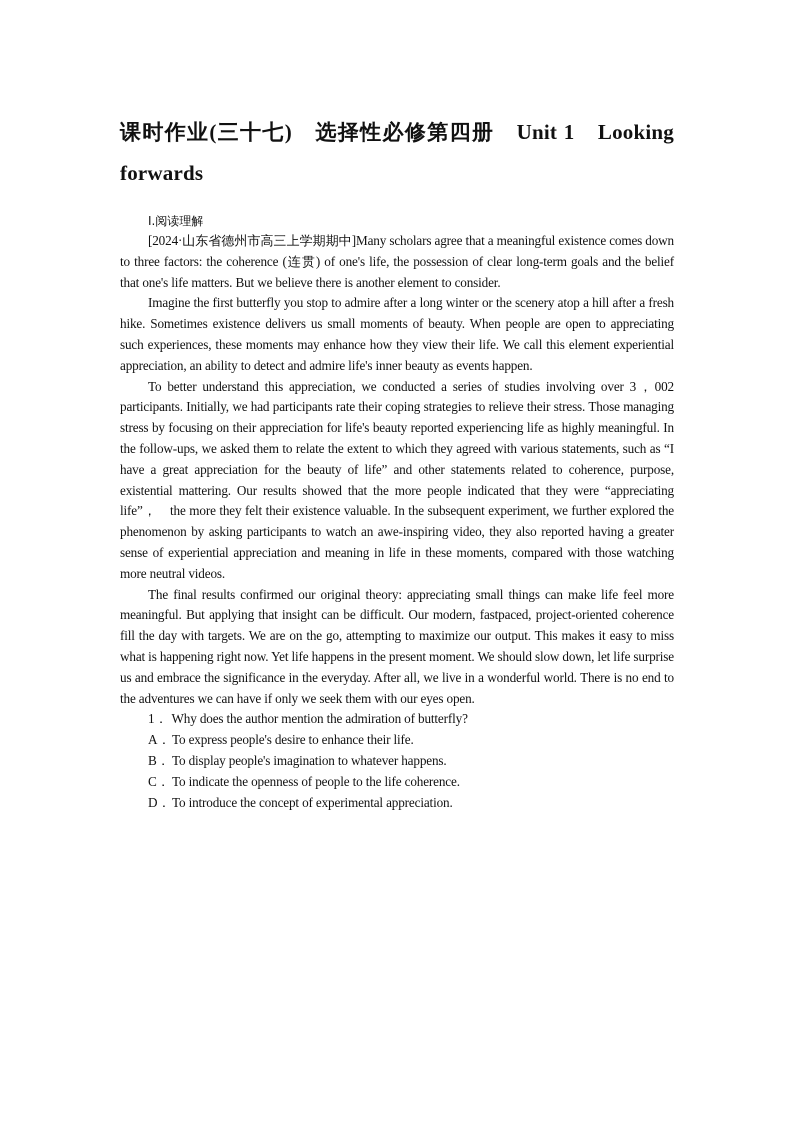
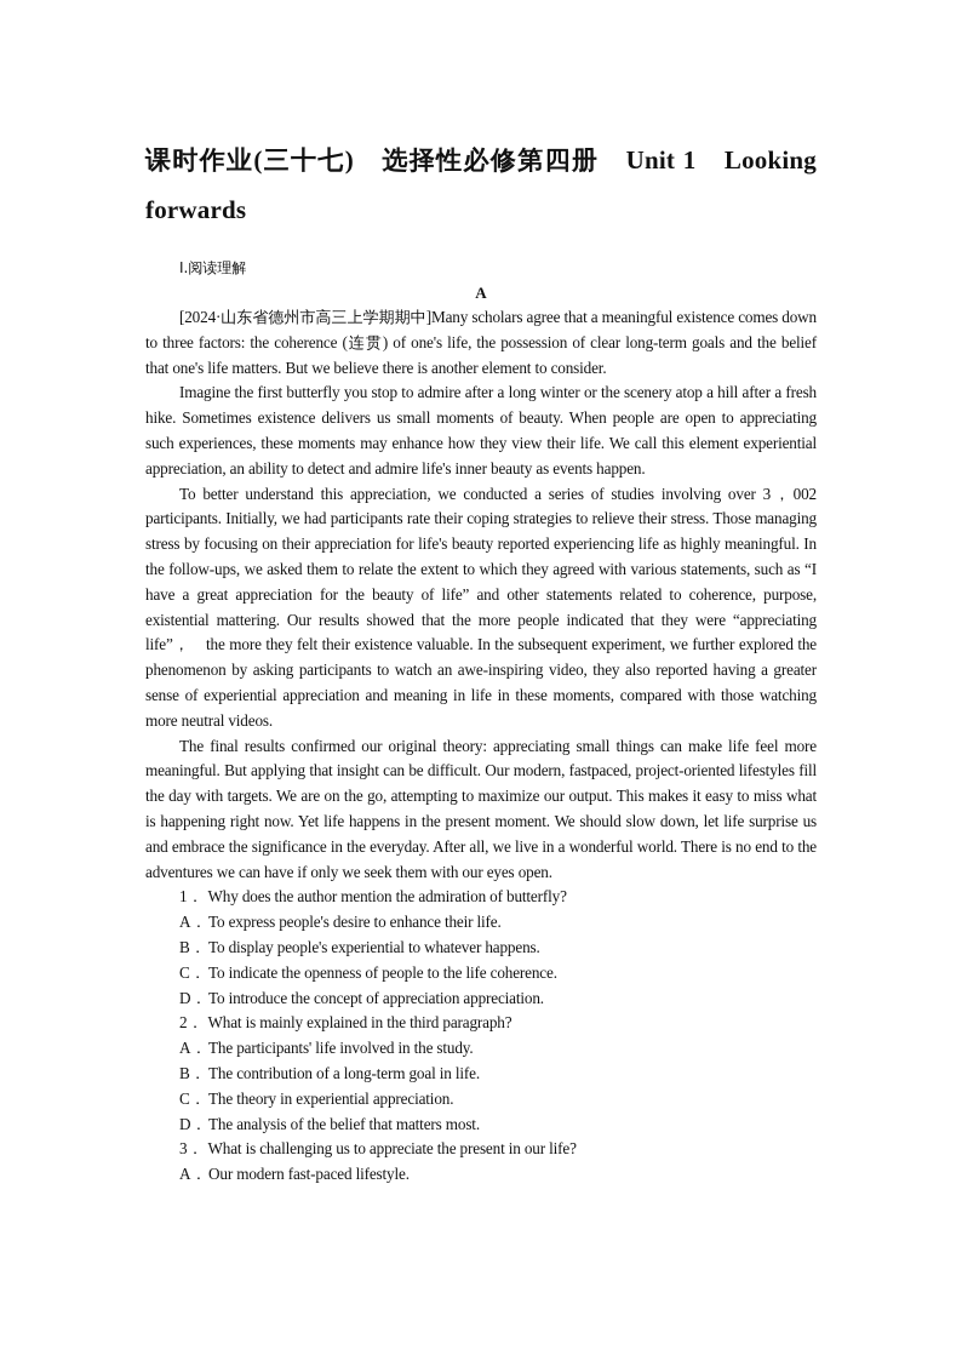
  课时作业(三十七) 选择性必修第四册 Unit 1 Looking
  forwards
  Ⅰ.阅读理解
+ A
  [2024·山东省德州市高三上学期期中]Many scholars agree that a meaningful existence comes down to three factors: the coherence (连贯) of one's life, the possession of clear long-term goals and the belief that one's life matters. But we believe there is another element to consider.
  Imagine the first butterfly you stop to admire after a long winter or the scenery atop a hill after a fresh hike. Sometimes existence delivers us small moments of beauty. When people are open to appreciating such experiences, these moments may enhance how they view their life. We call this element experiential appreciation, an ability to detect and admire life's inner beauty as events happen.
  To better understand this appreciation, we conducted a series of studies involving over 3，002 participants. Initially, we had participants rate their coping strategies to relieve their stress. Those managing stress by focusing on their appreciation for life's beauty reported experiencing life as highly meaningful. In the follow-ups, we asked them to relate the extent to which they agreed with various statements, such as “I have a great appreciation for the beauty of life” and other statements related to coherence, purpose, existential mattering. Our results showed that the more people indicated that they were “appreciating life”， the more they felt their existence valuable. In the subsequent experiment, we further explored the phenomenon by asking participants to watch an awe-inspiring video, they also reported having a greater sense of experiential appreciation and meaning in life in these moments, compared with those watching more neutral videos.
- The final results confirmed our original theory: appreciating small things can make life feel more meaningful. But applying that insight can be difficult. Our modern, fastpaced, project-oriented coherence fill the day with targets. We are on the go, attempting to maximize our output. This makes it easy to miss what is happening right now. Yet life happens in the present moment. We should slow down, let life surprise us and embrace the significance in the everyday. After all, we live in a wonderful world. There is no end to the adventures we can have if only we seek them with our eyes open.
+ The final results confirmed our original theory: appreciating small things can make life feel more meaningful. But applying that insight can be difficult. Our modern, fastpaced, project-oriented lifestyles fill the day with targets. We are on the go, attempting to maximize our output. This makes it easy to miss what is happening right now. Yet life happens in the present moment. We should slow down, let life surprise us and embrace the significance in the everyday. After all, we live in a wonderful world. There is no end to the adventures we can have if only we seek them with our eyes open.
  1． Why does the author mention the admiration of butterfly?
  A．To express people's desire to enhance their life.
- B． To display people's imagination to whatever happens.
+ B． To display people's experiential to whatever happens.
  C． To indicate the openness of people to the life coherence.
- D．To introduce the concept of experimental appreciation.
+ D．To introduce the concept of appreciation appreciation.
+ 2． What is mainly explained in the third paragraph?
+ A．The participants' life involved in the study.
+ B． The contribution of a long-term goal in life.
+ C． The theory in experiential appreciation.
+ D．The analysis of the belief that matters most.
+ 3． What is challenging us to appreciate the present in our life?
+ A．Our modern fast-paced lifestyle.
